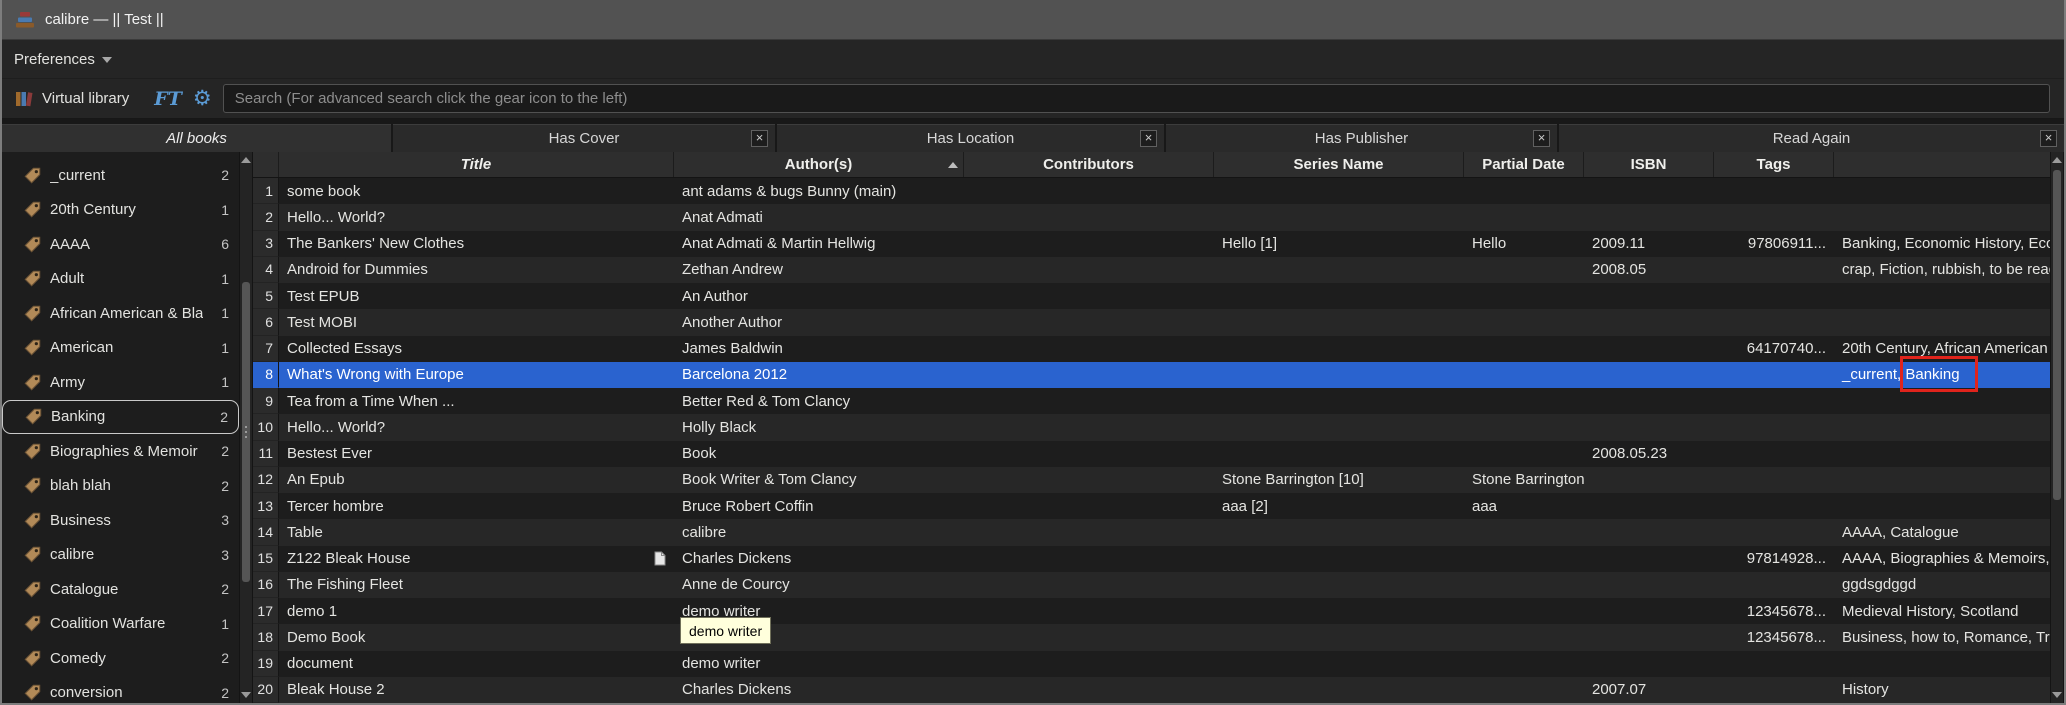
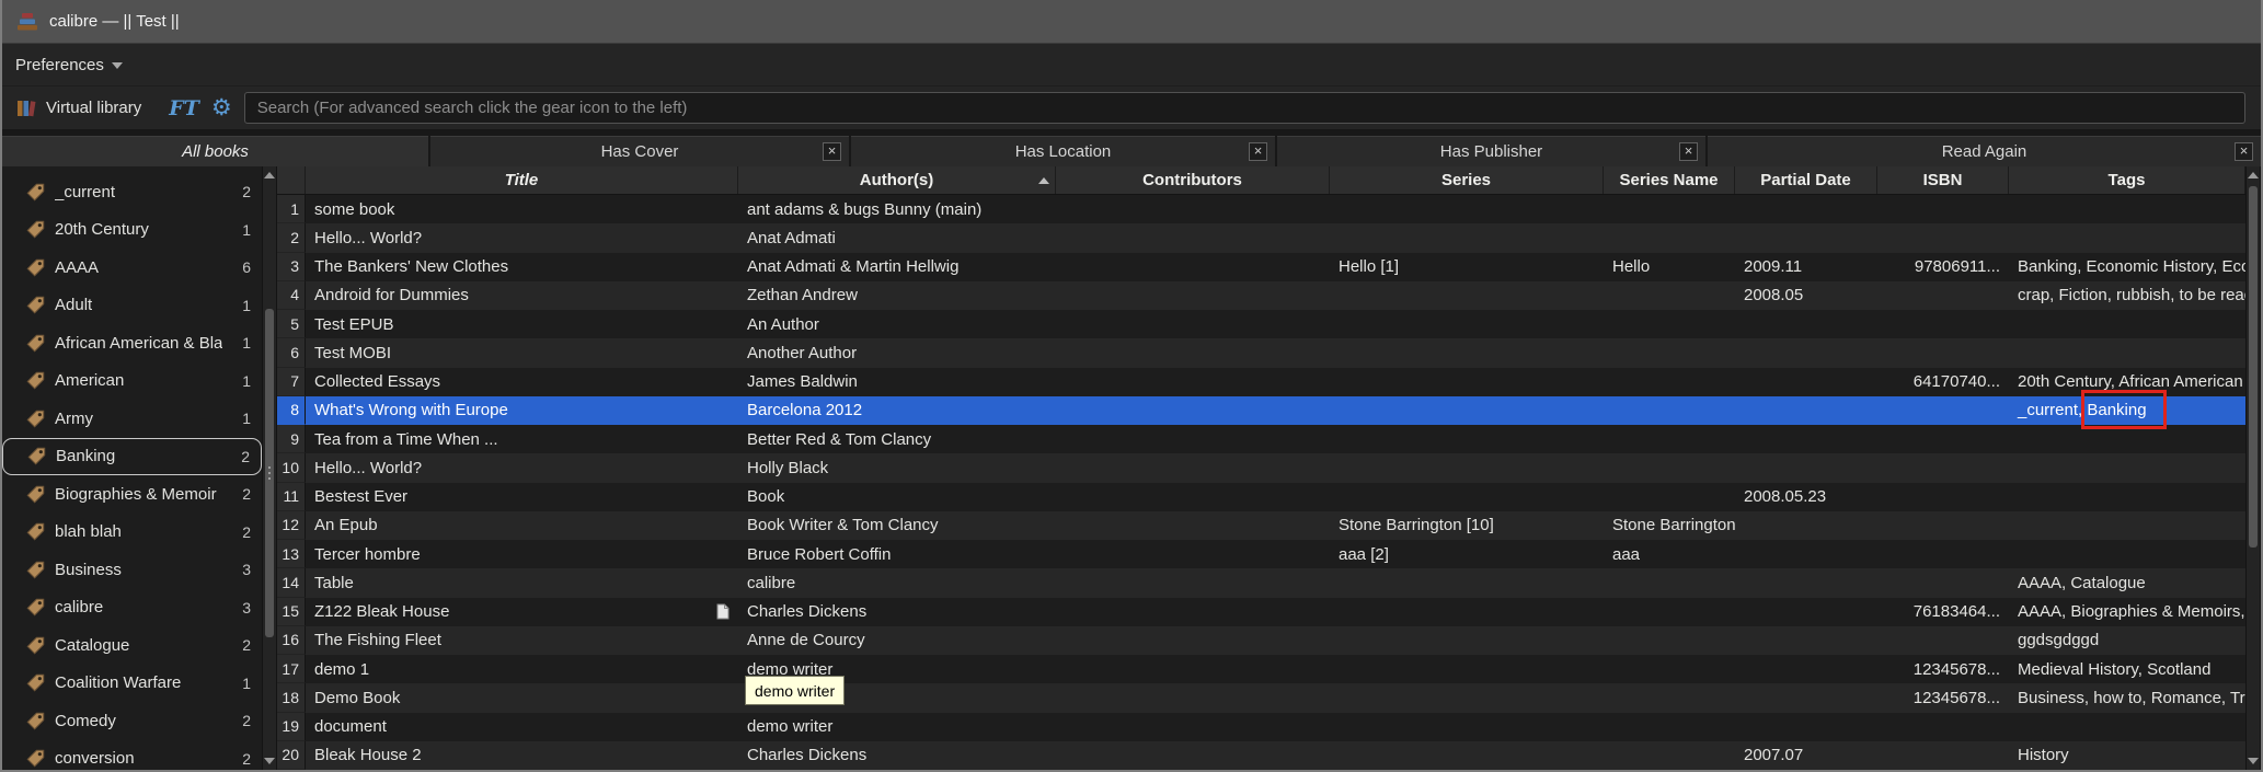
  calibre — || Test ||
  Preferences
  Virtual library
  FT
  ⚙
  Search (For advanced search click the gear icon to the left)
  All books
  Has Cover
  ×
  Has Location
  ×
  Has Publisher
  ×
  Read Again
  ×
  _current
  2
  20th Century
  1
  AAAA
  6
  Adult
  1
  African American & Bla
  1
  American
  1
  Army
  1
  Banking
  2
  Biographies & Memoir
  2
  blah blah
  2
  Business
  3
  calibre
  3
  Catalogue
  2
  Coalition Warfare
  1
  Comedy
  2
  conversion
  2
  Title
  Author(s)
  Contributors
+ Series
  Series Name
  Partial Date
  ISBN
  Tags
  1
  some book
  ant adams & bugs Bunny (main)
  2
  Hello... World?
  Anat Admati
  3
  The Bankers' New Clothes
  Anat Admati & Martin Hellwig
  Hello [1]
  Hello
  2009.11
  97806911...
  Banking, Economic History, Ec
  4
  Android for Dummies
  Zethan Andrew
  2008.05
  crap, Fiction, rubbish, to be rea
  5
  Test EPUB
  An Author
  6
  Test MOBI
  Another Author
  7
  Collected Essays
  James Baldwin
  64170740...
  20th Century, African American
  8
  What's Wrong with Europe
  Barcelona 2012
  _current, Banking
  9
  Tea from a Time When ...
  Better Red & Tom Clancy
  10
  Hello... World?
  Holly Black
  11
  Bestest Ever
  Book
  2008.05.23
  12
  An Epub
  Book Writer & Tom Clancy
  Stone Barrington [10]
  Stone Barrington
  13
  Tercer hombre
  Bruce Robert Coffin
  aaa [2]
  aaa
  14
  Table
  calibre
  AAAA, Catalogue
  15
  Z122 Bleak House
  Charles Dickens
- 97814928...
+ 76183464...
  AAAA, Biographies & Memoirs,
  16
  The Fishing Fleet
  Anne de Courcy
  ggdsgdggd
  17
  demo 1
  demo writer
  12345678...
  Medieval History, Scotland
  18
  Demo Book
  12345678...
  Business, how to, Romance, Tr
  19
  document
  demo writer
  20
  Bleak House 2
  Charles Dickens
  2007.07
  History
  demo writer
